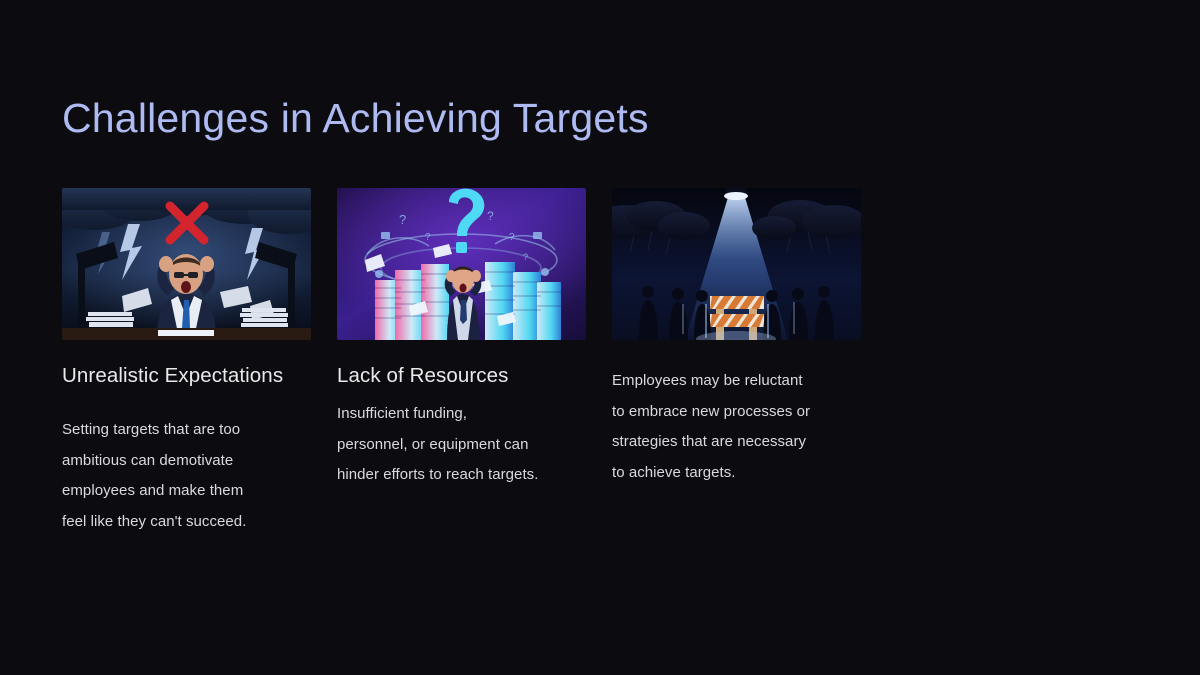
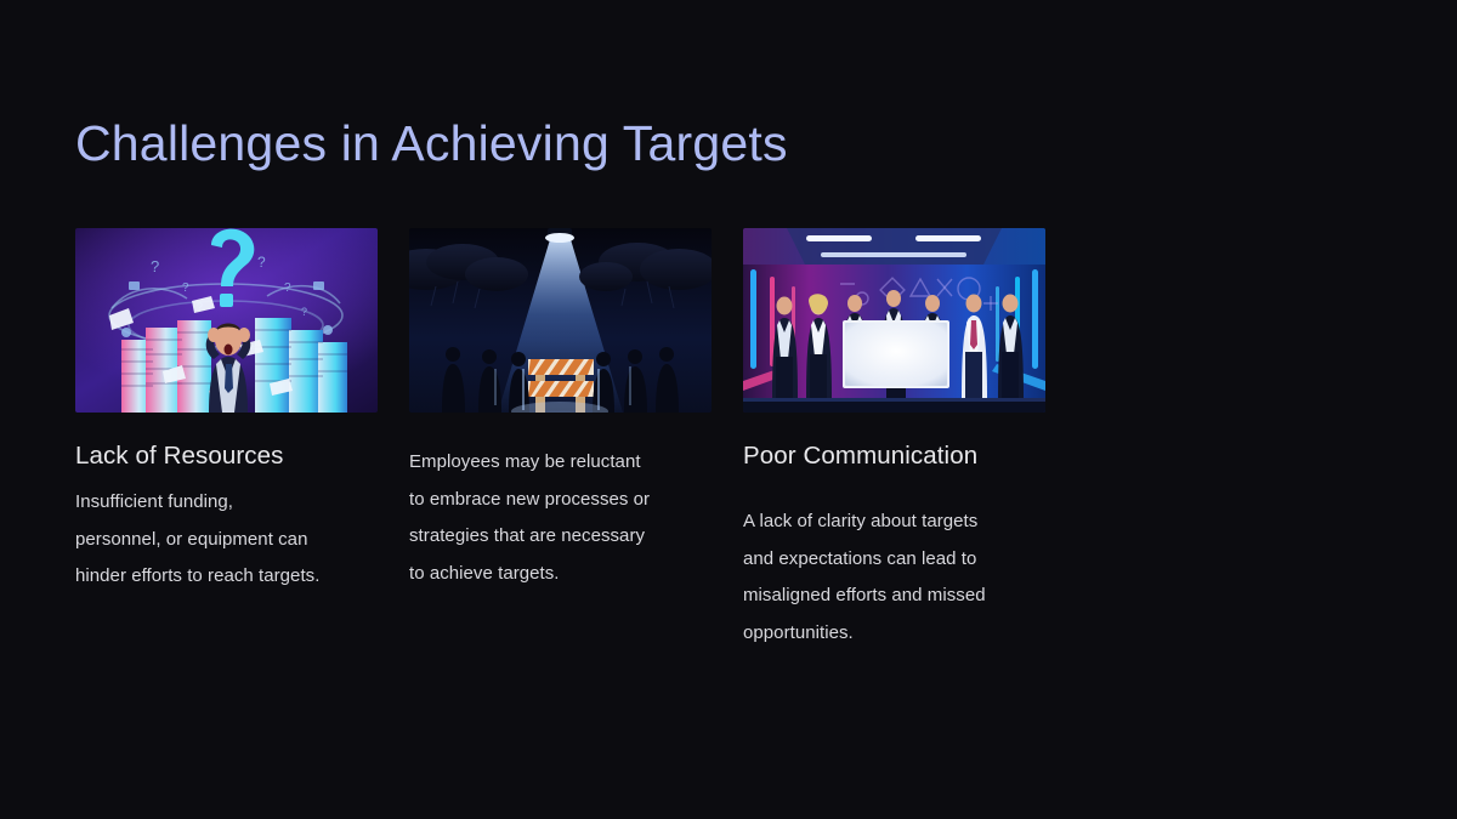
  Challenges in Achieving Targets
- Unrealistic Expectations
- Setting targets that are too
- ambitious can demotivate
- employees and make them
- feel like they can't succeed.
  ?
  ?
  ?
  ?
  ?
  Lack of Resources
  Insufficient funding,
  personnel, or equipment can
  hinder efforts to reach targets.
  Employees may be reluctant
  to embrace new processes or
  strategies that are necessary
  to achieve targets.
+ Poor Communication
+ A lack of clarity about targets
+ and expectations can lead to
+ misaligned efforts and missed
+ opportunities.
